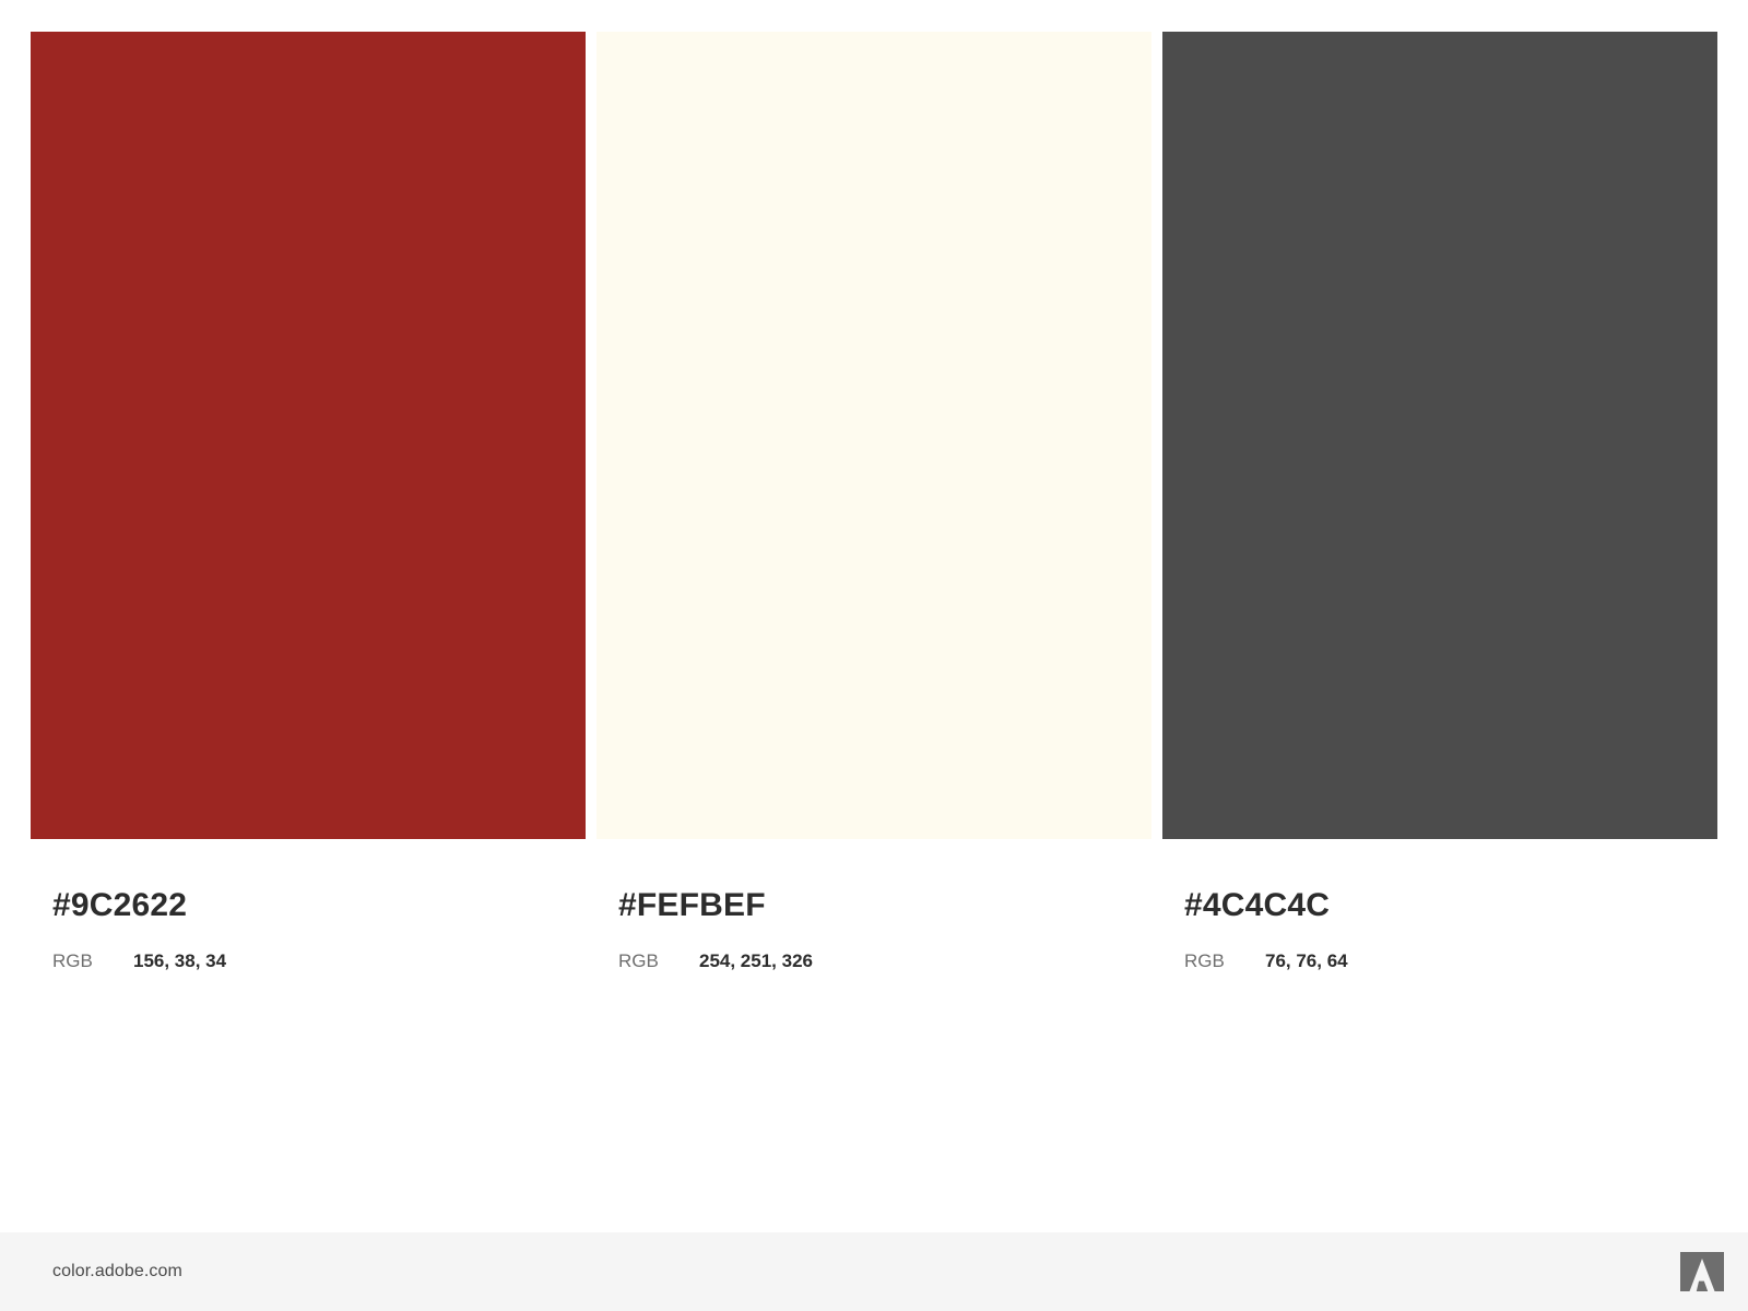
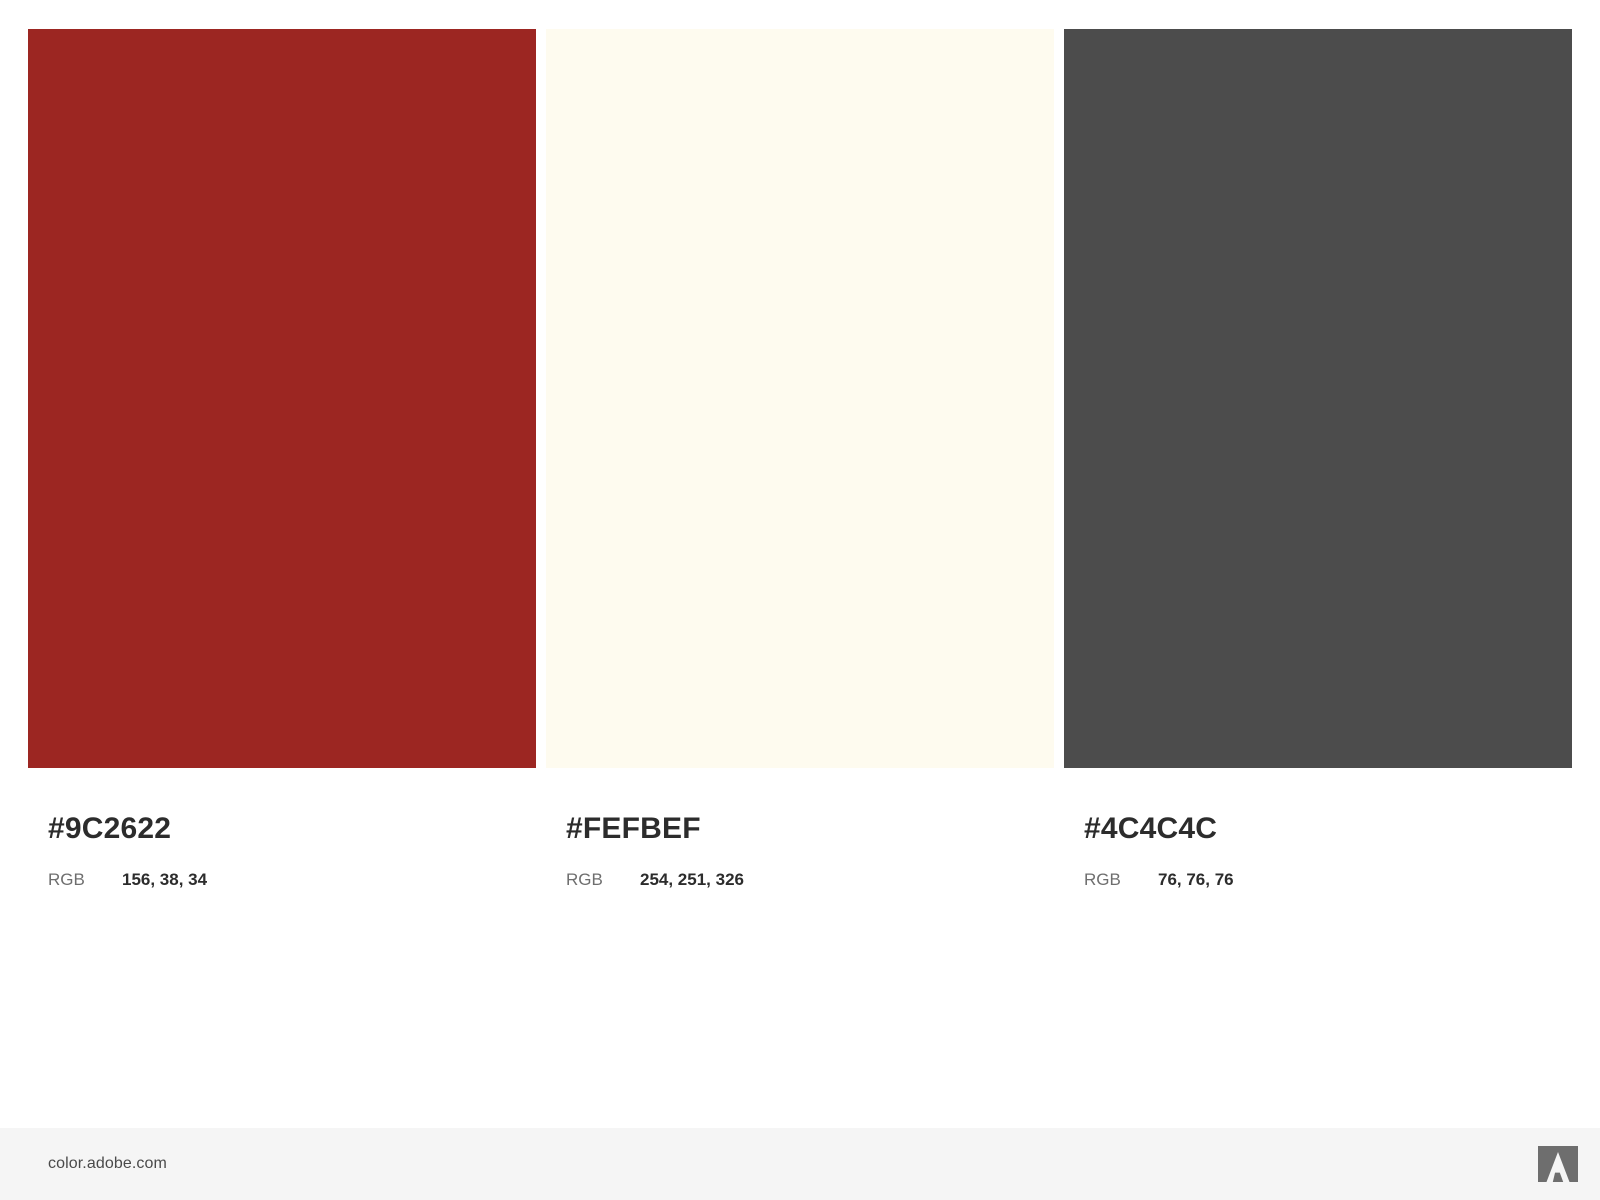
  #9C2622
  RGB
  156, 38, 34
  #FEFBEF
  RGB
  254, 251, 326
  #4C4C4C
  RGB
- 76, 76, 64
+ 76, 76, 76
  color.adobe.com
